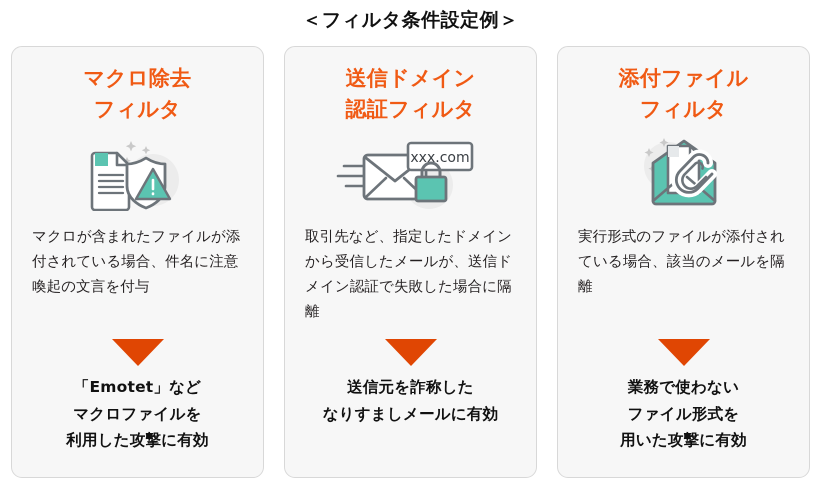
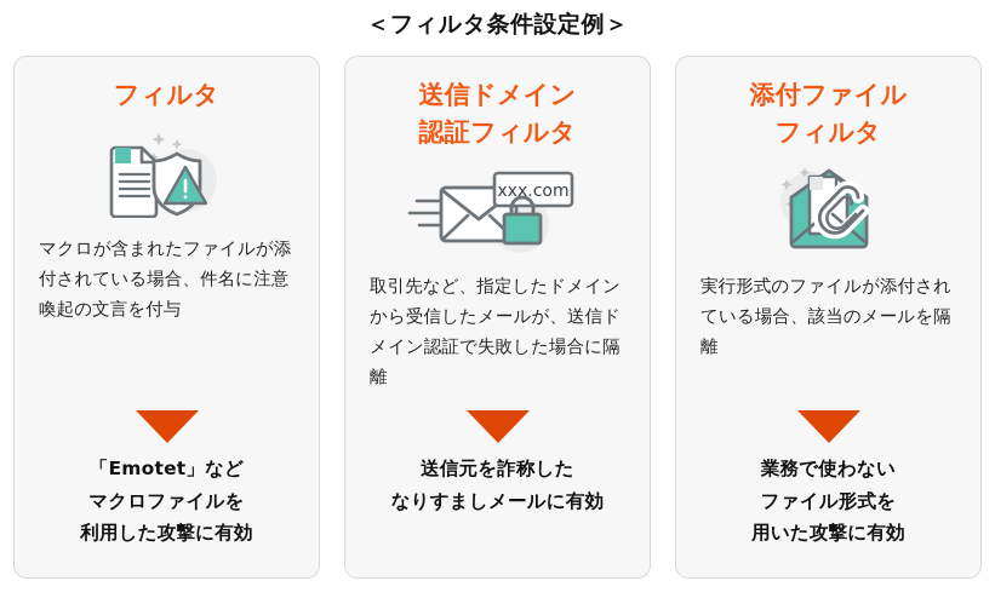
  ＜フィルタ条件設定例＞
- マクロ除去
  フィルタ
  マクロが含まれたファイルが添付されている場合、件名に注意喚起の文言を付与
  「Emotet」など
  マクロファイルを
  利用した攻撃に有効
  送信ドメイン
  認証フィルタ
  xxx.com
  取引先など、指定したドメインから受信したメールが、送信ドメイン認証で失敗した場合に隔離
  送信元を詐称した
  なりすましメールに有効
  添付ファイル
  フィルタ
  実行形式のファイルが添付されている場合、該当のメールを隔離
  業務で使わない
  ファイル形式を
  用いた攻撃に有効
